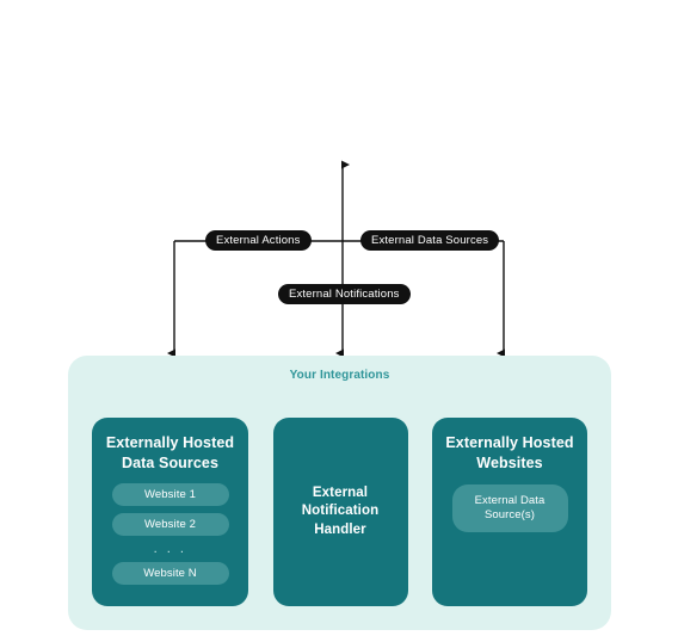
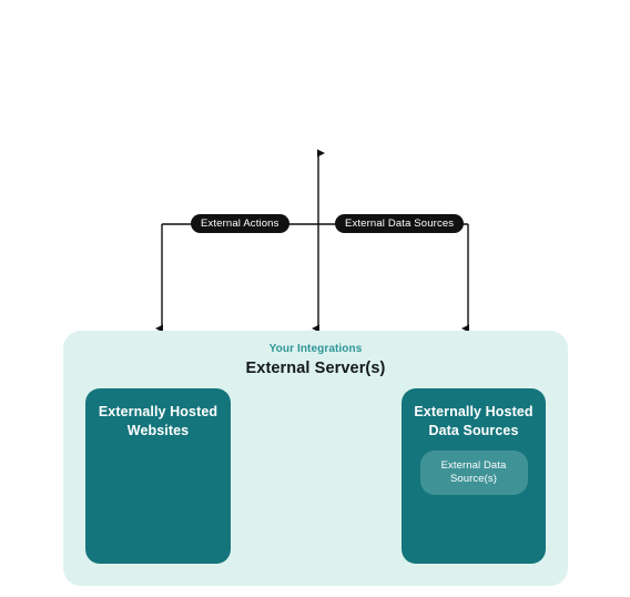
  External Actions
  External Data Sources
- External Notifications
  Your Integrations
+ External Server(s)
- Externally Hosted Data Sources
+ Externally Hosted Websites
- Website 1
- Website 2
- . . .
- Website N
- External Notification Handler
- Externally Hosted Websites
+ Externally Hosted Data Sources
  External Data Source(s)
